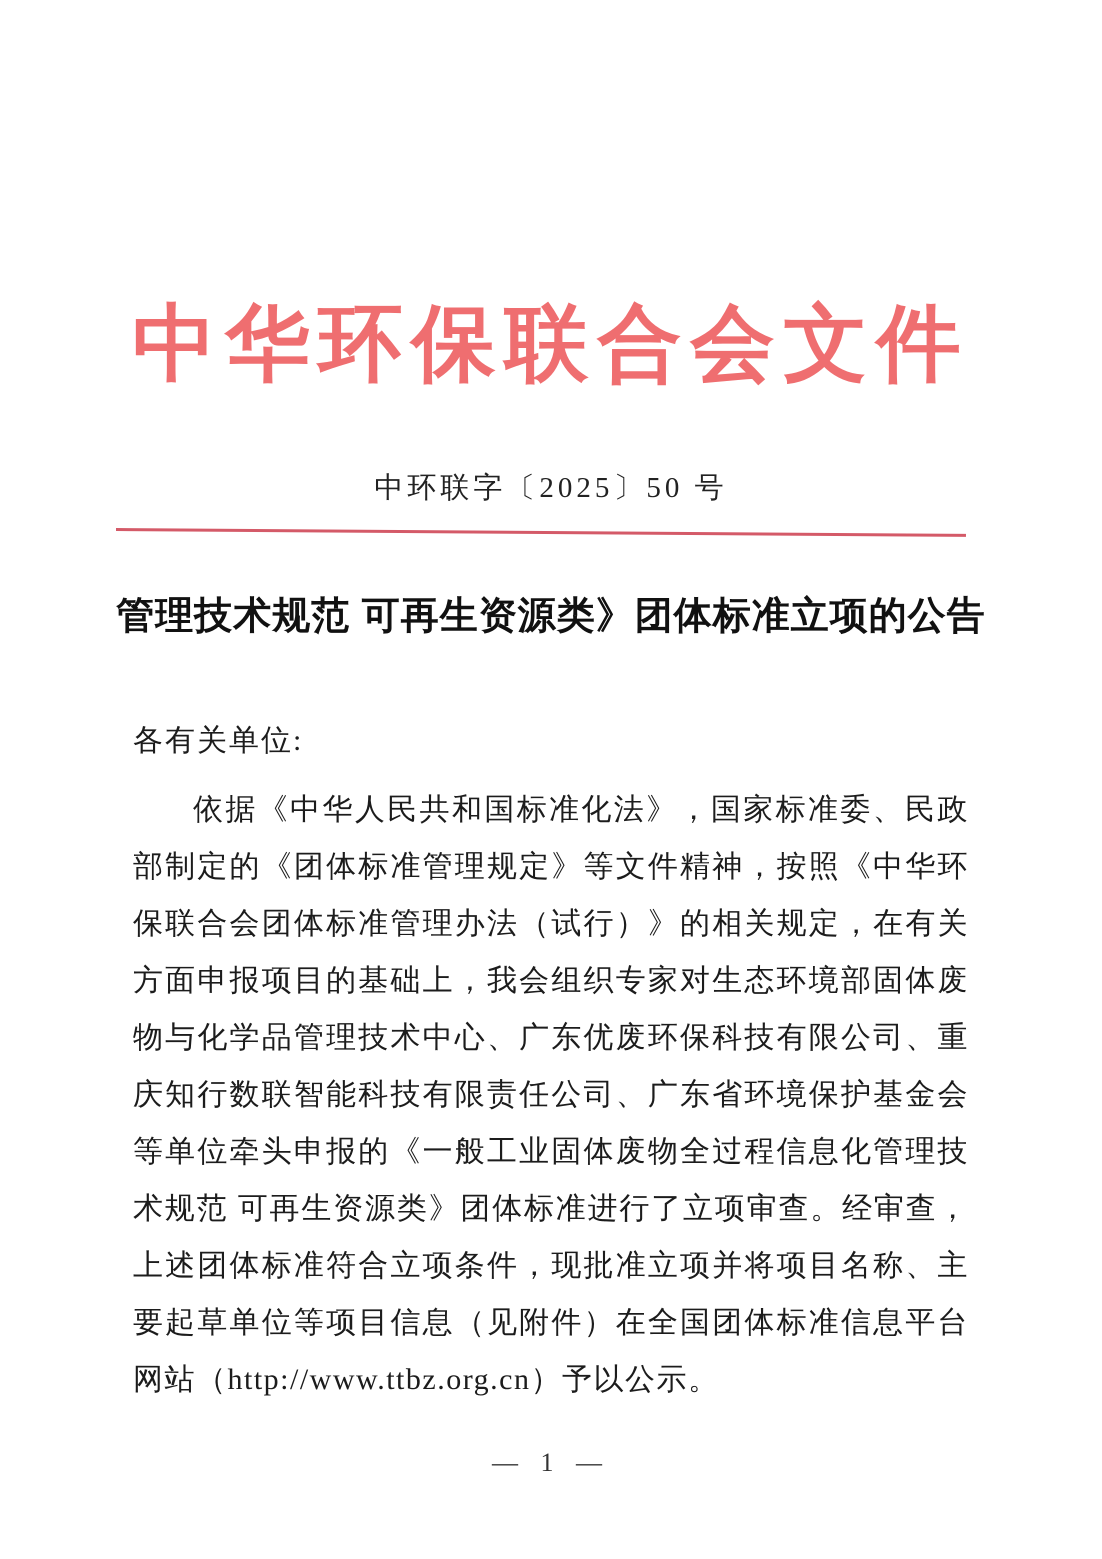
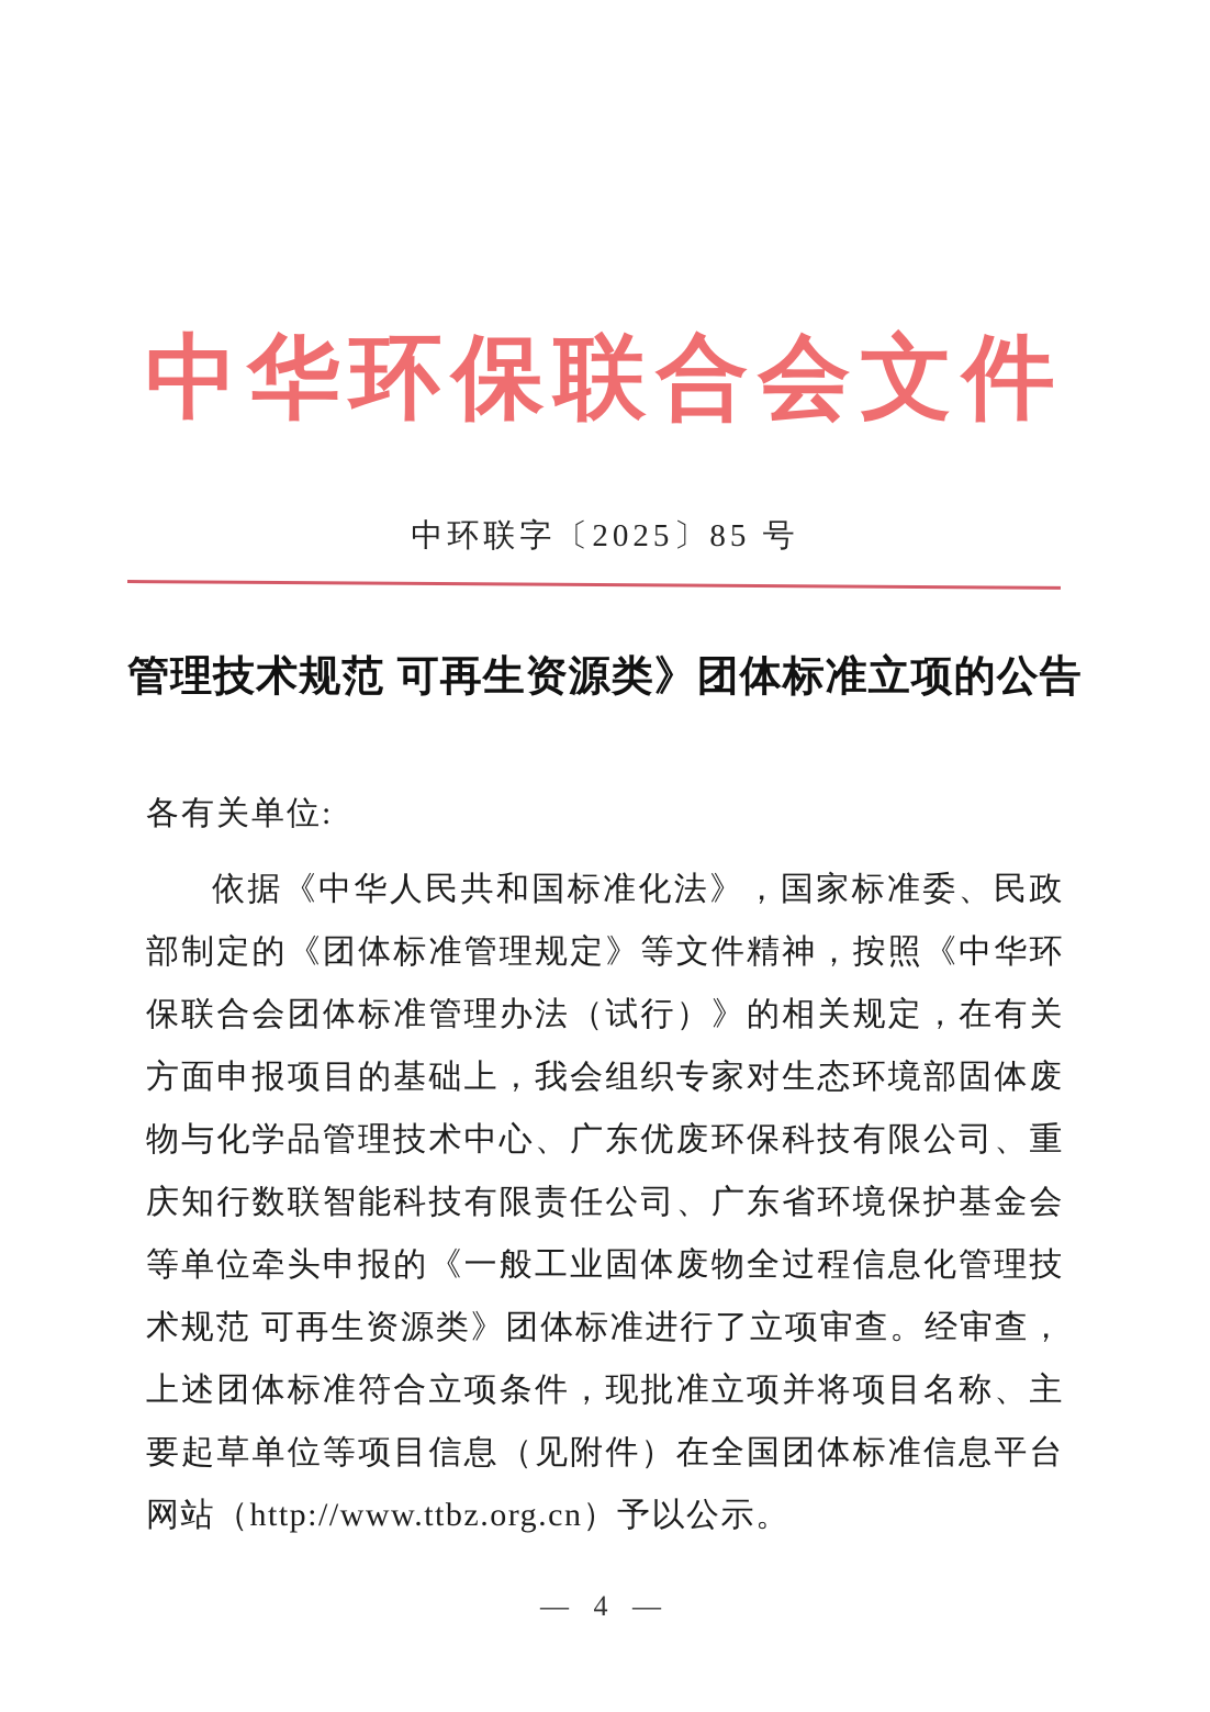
  中华环保联合会文件
- 中环联字〔2025〕50 号
+ 中环联字〔2025〕85 号
  管理技术规范 可再生资源类》团体标准立项的公告
  各有关单位:
  依据《中华人民共和国标准化法》，国家标准委、民政部制定的《团体标准管理规定》等文件精神，按照《中华环保联合会团体标准管理办法（试行）》的相关规定，在有关方面申报项目的基础上，我会组织专家对生态环境部固体废物与化学品管理技术中心、广东优废环保科技有限公司、重庆知行数联智能科技有限责任公司、广东省环境保护基金会等单位牵头申报的《一般工业固体废物全过程信息化管理技术规范 可再生资源类》团体标准进行了立项审查。经审查，上述团体标准符合立项条件，现批准立项并将项目名称、主要起草单位等项目信息（见附件）在全国团体标准信息平台网站（http://www.ttbz.org.cn）予以公示。
- — 1 —
+ — 4 —
